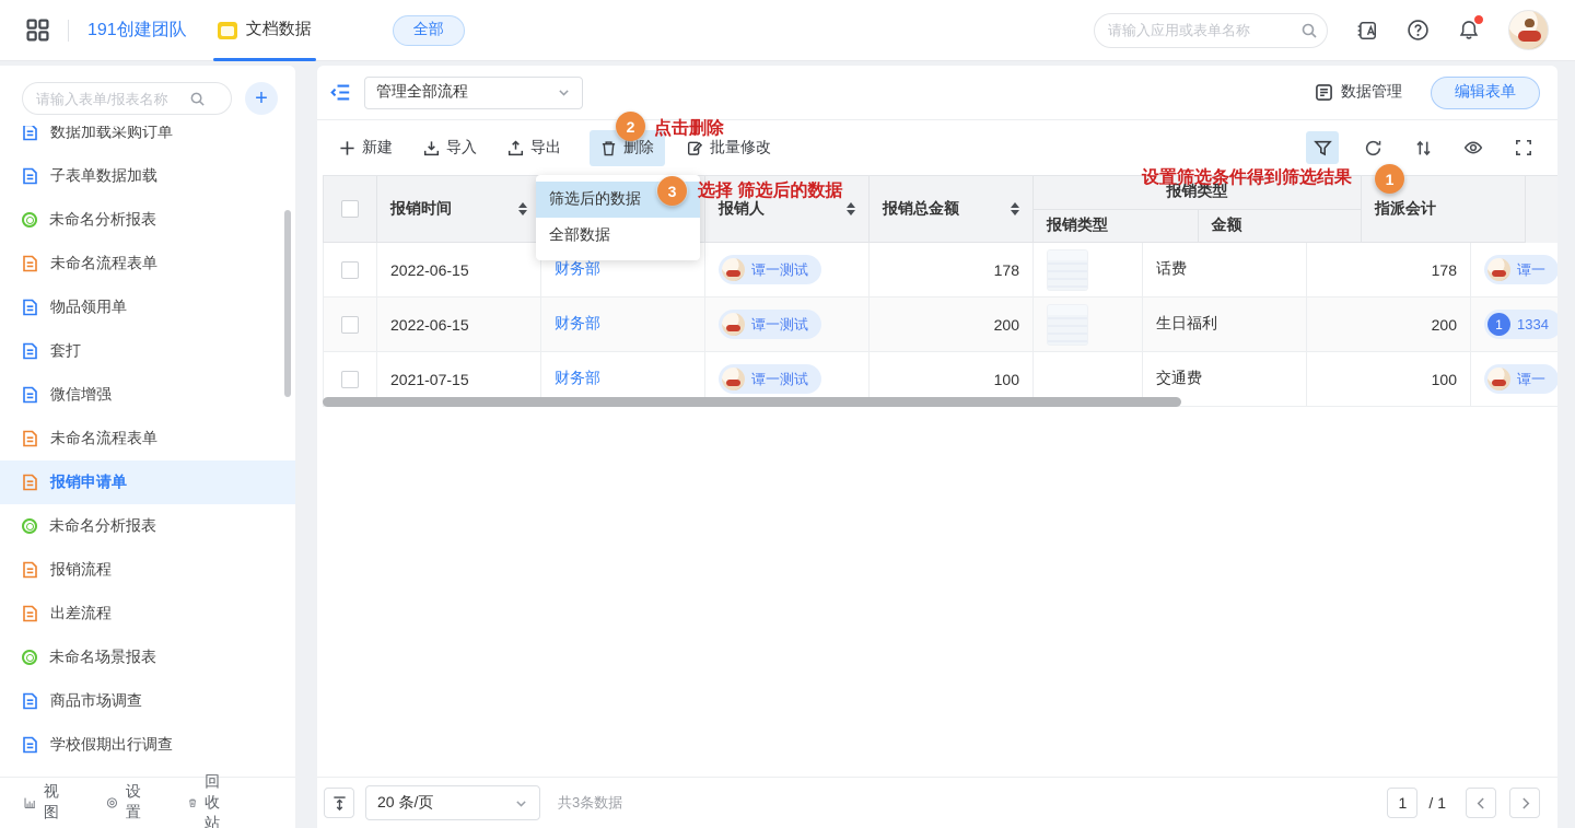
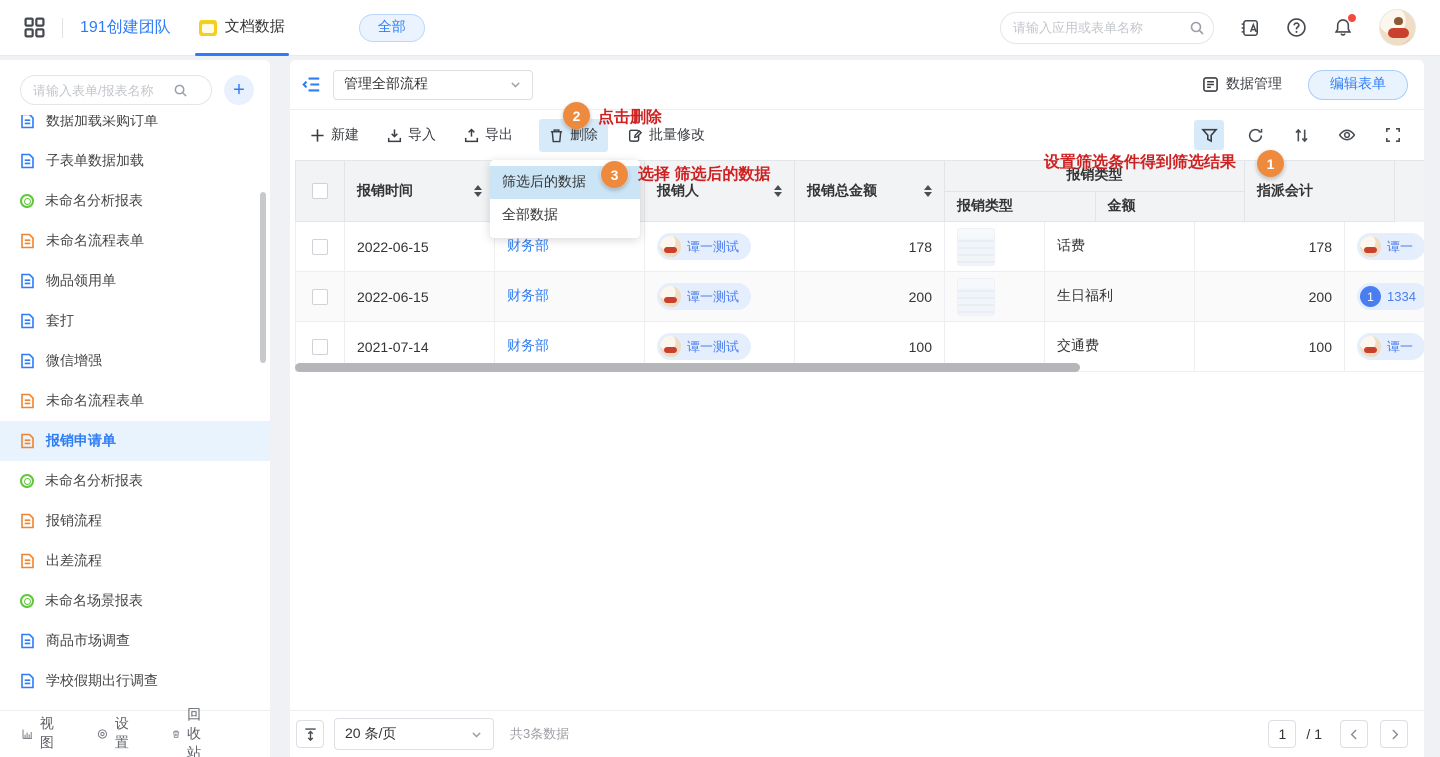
  191创建团队
  文档数据
  全部
  请输入应用或表单名称
  请输入表单/报表名称
  +
  数据加载采购订单
  子表单数据加载
  未命名分析报表
  未命名流程表单
  物品领用单
  套打
  微信增强
  未命名流程表单
  报销申请单
  未命名分析报表
  报销流程
  出差流程
  未命名场景报表
  商品市场调查
  学校假期出行调查
  视图
  设置
  回收站
  管理全部流程
  数据管理
  编辑表单
  新建
  导入
  导出
  删除
  批量修改
  报销时间
  报销人
  报销总金额
  报销类型
  报销类型
  金额
  指派会计
  2022-06-15
  财务部
  谭一测试
  178
  话费
  178
  谭一
  2022-06-15
  财务部
  谭一测试
  200
  生日福利
  200
  1
  1334
- 2021-07-15
+ 2021-07-14
  财务部
  谭一测试
  100
  交通费
  100
  谭一
  筛选后的数据
  全部数据
  2
  点击删除
  3
  选择 筛选后的数据
  设置筛选条件得到筛选结果
  1
  20 条/页
  共3条数据
  1
  / 1
